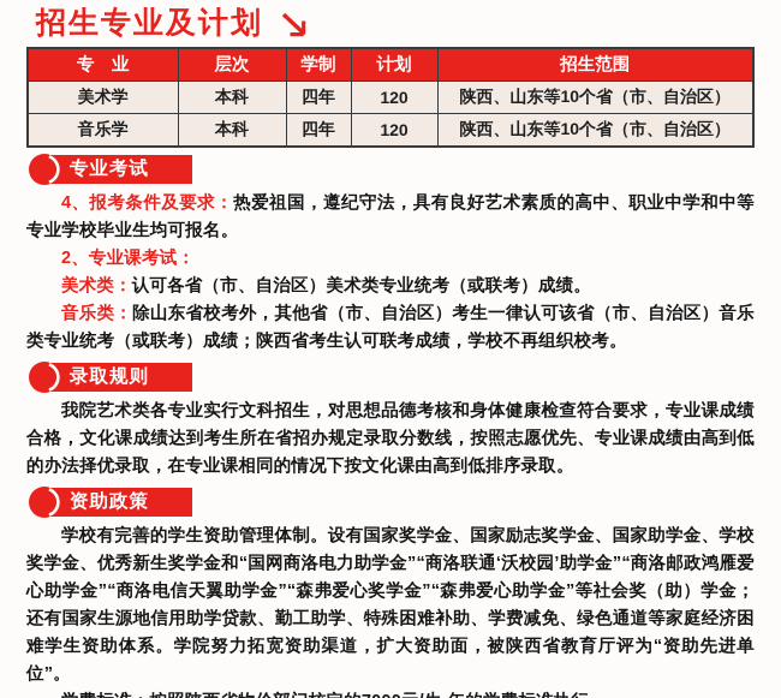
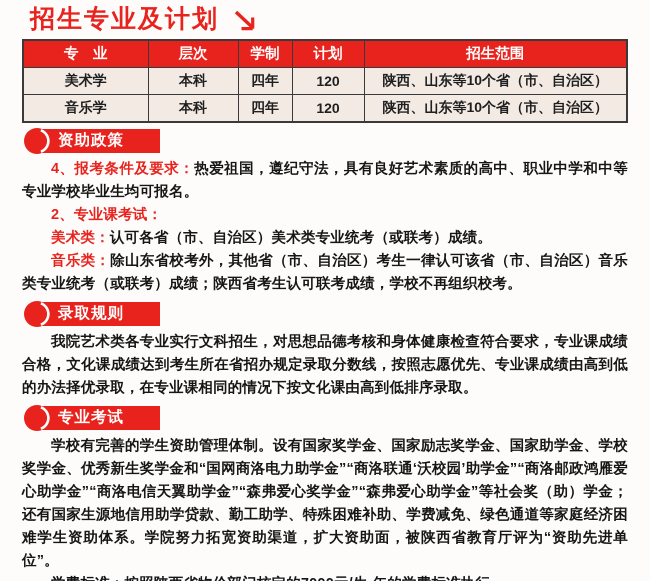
  招生专业及计划
  专 业	层次	学制	计划	招生范围
  美术学	本科	四年	120	陕西、山东等10个省（市、自治区）
  音乐学	本科	四年	120	陕西、山东等10个省（市、自治区）
- 专业考试
+ 资助政策
  4、报考条件及要求：热爱祖国，遵纪守法，具有良好艺术素质的高中、职业中学和中等专业学校毕业生均可报名。
  2、专业课考试：
  美术类：认可各省（市、自治区）美术类专业统考（或联考）成绩。
  音乐类：除山东省校考外，其他省（市、自治区）考生一律认可该省（市、自治区）音乐类专业统考（或联考）成绩；陕西省考生认可联考成绩，学校不再组织校考。
  录取规则
  我院艺术类各专业实行文科招生，对思想品德考核和身体健康检查符合要求，专业课成绩合格，文化课成绩达到考生所在省招办规定录取分数线，按照志愿优先、专业课成绩由高到低的办法择优录取，在专业课相同的情况下按文化课由高到低排序录取。
- 资助政策
+ 专业考试
  学校有完善的学生资助管理体制。设有国家奖学金、国家励志奖学金、国家助学金、学校奖学金、优秀新生奖学金和“国网商洛电力助学金”“商洛联通‘沃校园’助学金”“商洛邮政鸿雁爱心助学金”“商洛电信天翼助学金”“森弗爱心奖学金”“森弗爱心助学金”等社会奖（助）学金；还有国家生源地信用助学贷款、勤工助学、特殊困难补助、学费减免、绿色通道等家庭经济困难学生资助体系。学院努力拓宽资助渠道，扩大资助面，被陕西省教育厅评为“资助先进单位”。
